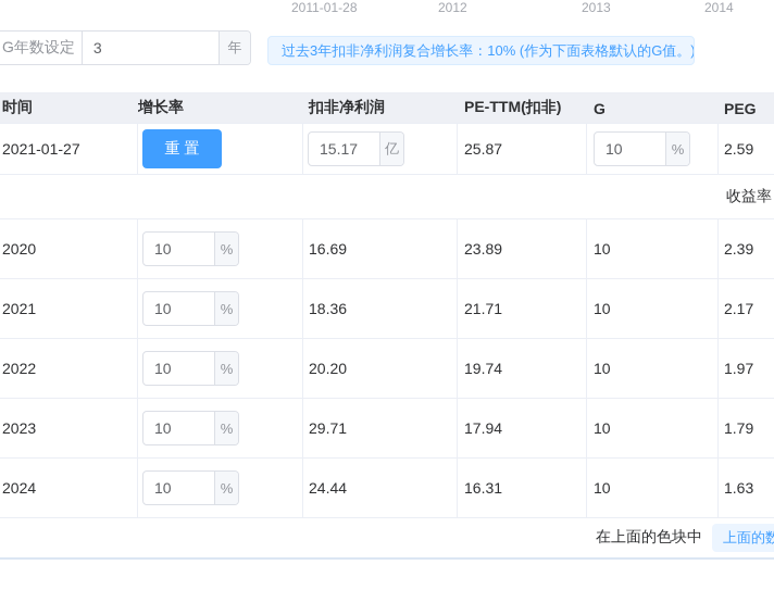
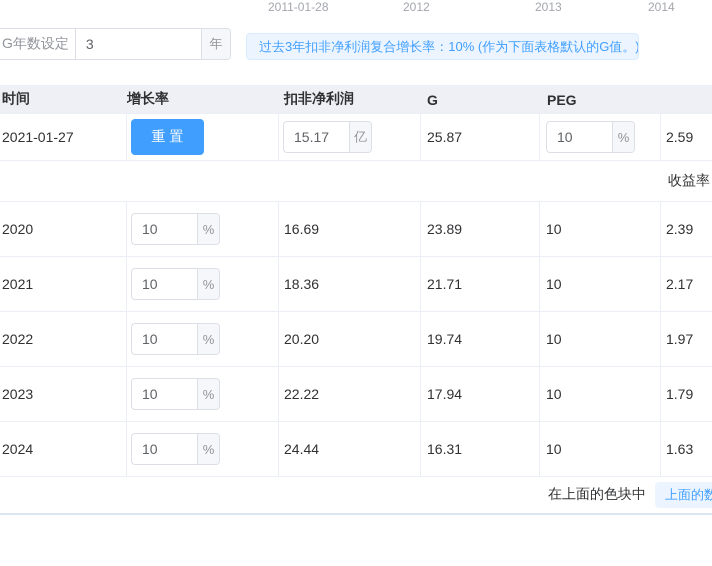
  2011-01-28
  2012
  2013
  2014
  G年数设定
  3
  年
  过去3年扣非净利润复合增长率：10% (作为下面表格默认的G值。)
  时间
  增长率
  扣非净利润
- PE-TTM(扣非)
  G
  PEG
  2021-01-27
  重 置
  15.17
  亿
  25.87
  10
  %
  2.59
  收益率
  2020
  10
  %
  16.69
  23.89
  10
  2.39
  2021
  10
  %
  18.36
  21.71
  10
  2.17
  2022
  10
  %
  20.20
  19.74
  10
  1.97
  2023
  10
  %
- 29.71
+ 22.22
  17.94
  10
  1.79
  2024
  10
  %
  24.44
  16.31
  10
  1.63
  在上面的色块中
  上面的数
